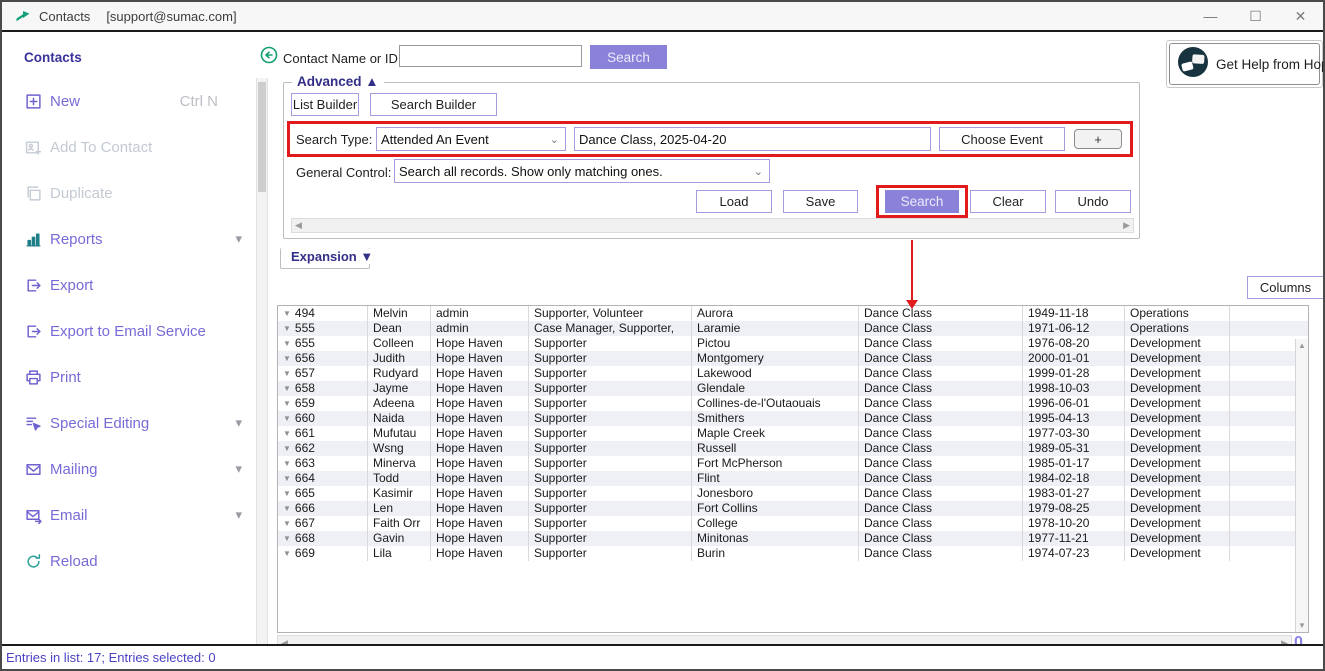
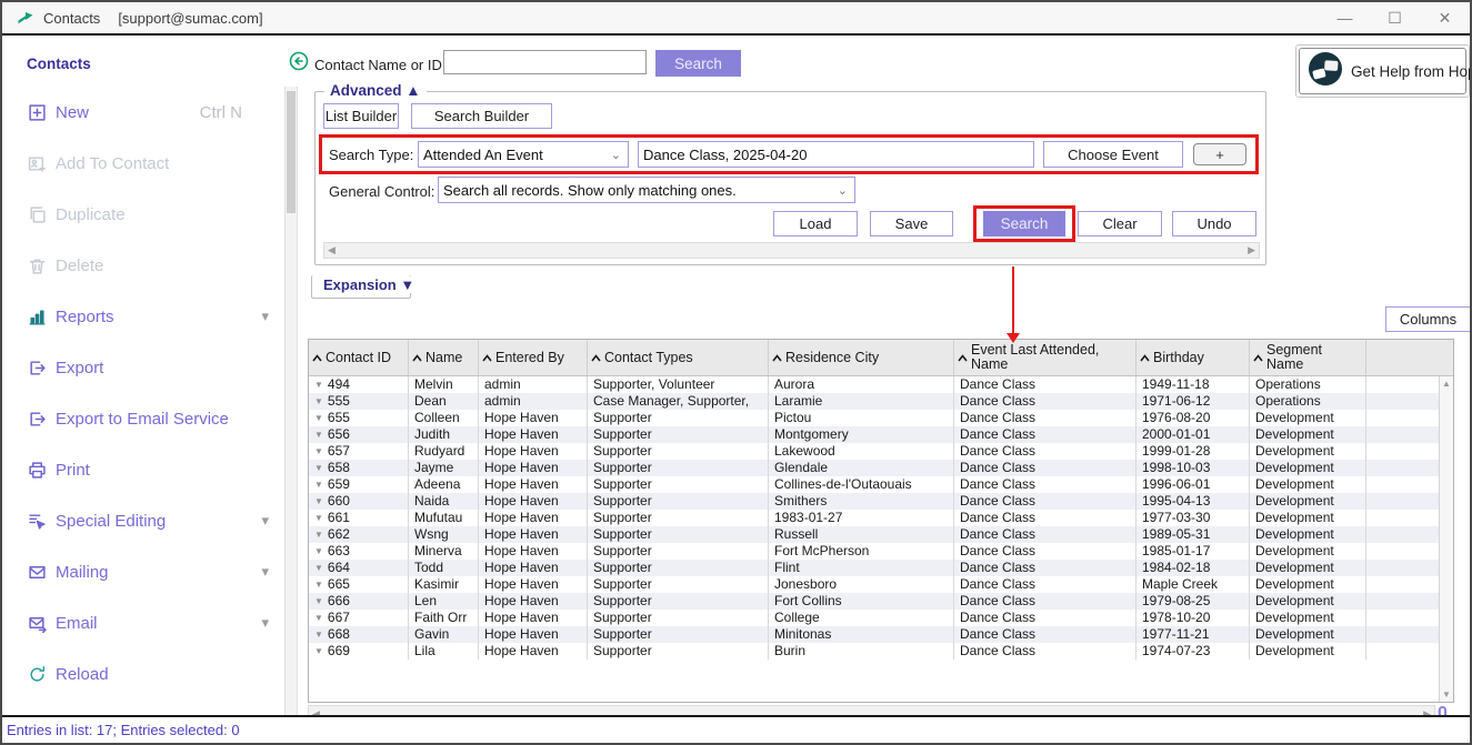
  Contacts
  [support@sumac.com]
  —
  ☐
  ✕
  Contacts
  New
  Ctrl N
  Add To Contact
  Duplicate
+ Delete
  Reports
  ▾
  Export
  Export to Email Service
  Print
  Special Editing
  ▾
  Mailing
  ▾
  Email
  ▾
  Reload
  Contact Name or ID
  Search
  Get Help from Ho
  Advanced ▲
  List Builder
  Search Builder
  Search Type:
  Attended An Event
  ⌄
  Dance Class, 2025-04-20
  Choose Event
  +
  General Control:
  Search all records. Show only matching ones.
  ⌄
  Load
  Save
  Search
  Clear
  Undo
  ◀
  ▶
  Expansion ▼
  Columns
+ Contact ID
+ Name
+ Entered By
+ Contact Types
+ Residence City
+ Event Last Attended, Name
+ Birthday
+ Segment Name
  ▼ 494
  Melvin
  admin
  Supporter, Volunteer
  Aurora
  Dance Class
  1949-11-18
  Operations
  ▼ 555
  Dean
  admin
  Case Manager, Supporter,
  Laramie
  Dance Class
  1971-06-12
  Operations
  ▼ 655
  Colleen
  Hope Haven
  Supporter
  Pictou
  Dance Class
  1976-08-20
  Development
  ▼ 656
  Judith
  Hope Haven
  Supporter
  Montgomery
  Dance Class
  2000-01-01
  Development
  ▼ 657
  Rudyard
  Hope Haven
  Supporter
  Lakewood
  Dance Class
  1999-01-28
  Development
  ▼ 658
  Jayme
  Hope Haven
  Supporter
  Glendale
  Dance Class
  1998-10-03
  Development
  ▼ 659
  Adeena
  Hope Haven
  Supporter
  Collines-de-l'Outaouais
  Dance Class
  1996-06-01
  Development
  ▼ 660
  Naida
  Hope Haven
  Supporter
  Smithers
  Dance Class
  1995-04-13
  Development
  ▼ 661
  Mufutau
  Hope Haven
  Supporter
- Maple Creek
+ 1983-01-27
  Dance Class
  1977-03-30
  Development
  ▼ 662
  Wsng
  Hope Haven
  Supporter
  Russell
  Dance Class
  1989-05-31
  Development
  ▼ 663
  Minerva
  Hope Haven
  Supporter
  Fort McPherson
  Dance Class
  1985-01-17
  Development
  ▼ 664
  Todd
  Hope Haven
  Supporter
  Flint
  Dance Class
  1984-02-18
  Development
  ▼ 665
  Kasimir
  Hope Haven
  Supporter
  Jonesboro
  Dance Class
- 1983-01-27
+ Maple Creek
  Development
  ▼ 666
  Len
  Hope Haven
  Supporter
  Fort Collins
  Dance Class
  1979-08-25
  Development
  ▼ 667
  Faith Orr
  Hope Haven
  Supporter
  College
  Dance Class
  1978-10-20
  Development
  ▼ 668
  Gavin
  Hope Haven
  Supporter
  Minitonas
  Dance Class
  1977-11-21
  Development
  ▼ 669
  Lila
  Hope Haven
  Supporter
  Burin
  Dance Class
  1974-07-23
  Development
  ▲
  ▼
  ◀
  ▶
  0
  Entries in list: 17; Entries selected: 0
